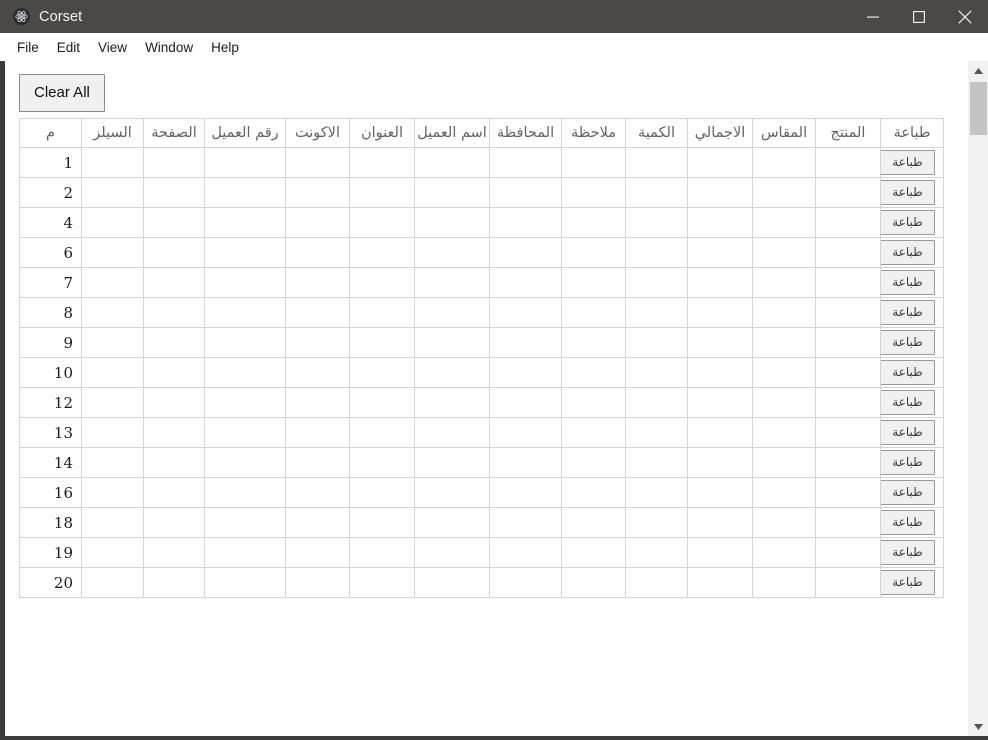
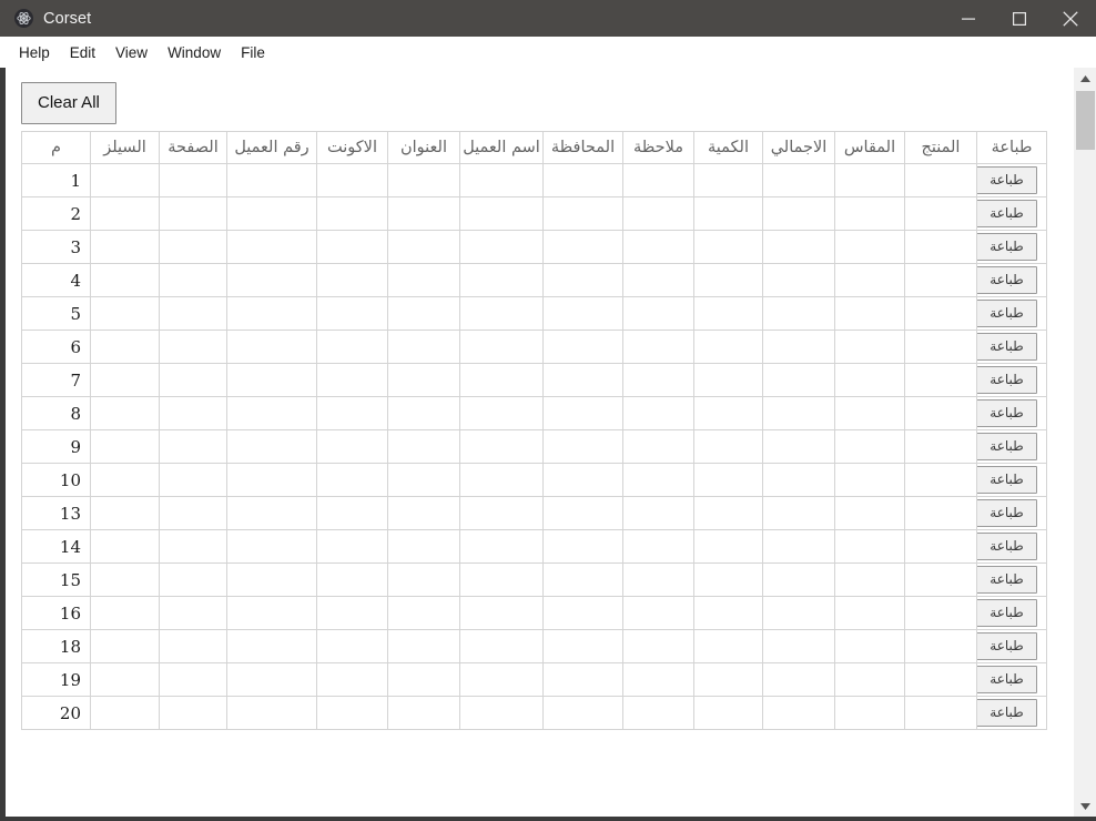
  Corset
- File
+ Help
  Edit
  View
  Window
- Help
+ File
  Clear All
  طباعة	المنتج	المقاس	الاجمالي	الكمية	ملاحظة	المحافظة	اسم العميل	العنوان	الاكونت	رقم العميل	الصفحة	السيلز	م
  طباعة													1
  طباعة													2
+ طباعة													3
  طباعة													4
+ طباعة													5
  طباعة													6
  طباعة													7
  طباعة													8
  طباعة													9
  طباعة													10
- طباعة													12
  طباعة													13
  طباعة													14
+ طباعة													15
  طباعة													16
  طباعة													18
  طباعة													19
  طباعة													20
